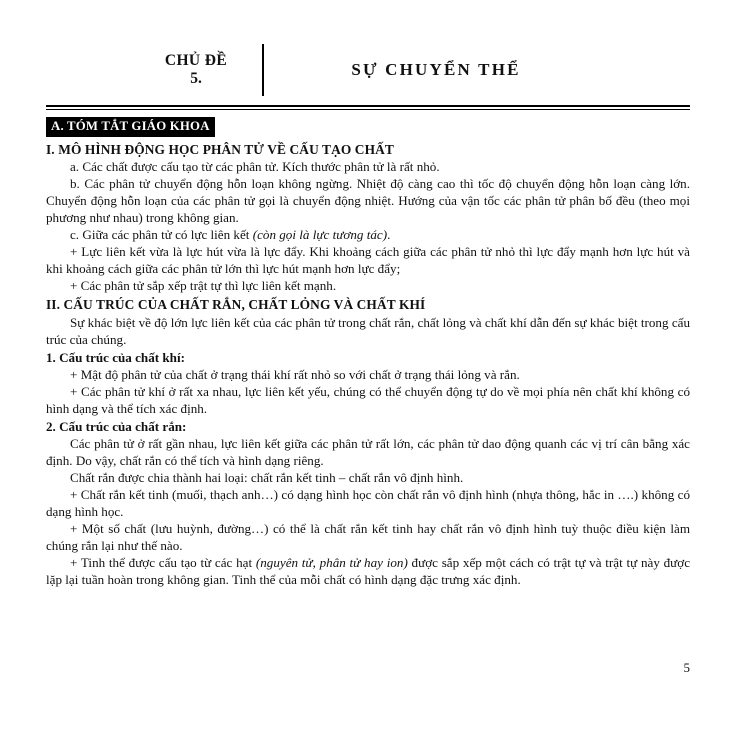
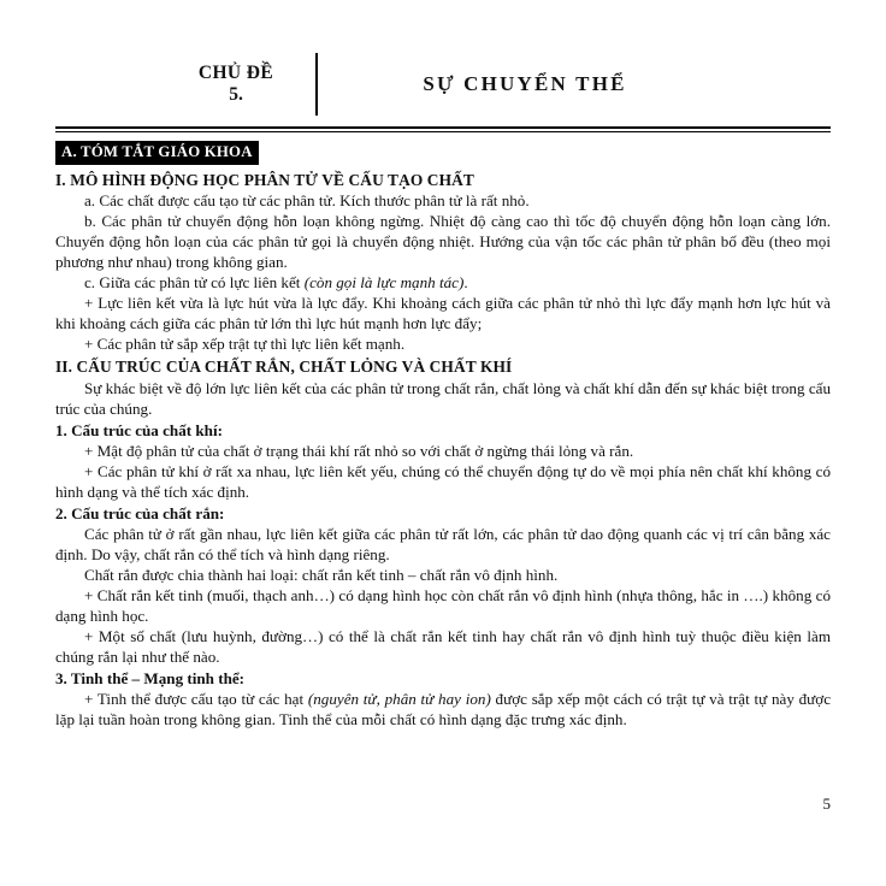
  CHỦ ĐỀ
  5.
  SỰ CHUYỂN THỂ
  A. TÓM TẮT GIÁO KHOA
  I. MÔ HÌNH ĐỘNG HỌC PHÂN TỬ VỀ CẤU TẠO CHẤT
  a. Các chất được cấu tạo từ các phân tử. Kích thước phân tử là rất nhỏ.
  b. Các phân tử chuyển động hỗn loạn không ngừng. Nhiệt độ càng cao thì tốc độ chuyển động hỗn loạn càng lớn. Chuyển động hỗn loạn của các phân tử gọi là chuyển động nhiệt. Hướng của vận tốc các phân tử phân bố đều (theo mọi phương như nhau) trong không gian.
- c. Giữa các phân tử có lực liên kết (còn gọi là lực tương tác).
+ c. Giữa các phân tử có lực liên kết (còn gọi là lực mạnh tác).
  + Lực liên kết vừa là lực hút vừa là lực đẩy. Khi khoảng cách giữa các phân tử nhỏ thì lực đẩy mạnh hơn lực hút và khi khoảng cách giữa các phân tử lớn thì lực hút mạnh hơn lực đẩy;
  + Các phân tử sắp xếp trật tự thì lực liên kết mạnh.
  II. CẤU TRÚC CỦA CHẤT RẮN, CHẤT LỎNG VÀ CHẤT KHÍ
  Sự khác biệt về độ lớn lực liên kết của các phân tử trong chất rắn, chất lỏng và chất khí dẫn đến sự khác biệt trong cấu trúc của chúng.
  1. Cấu trúc của chất khí:
- + Mật độ phân tử của chất ở trạng thái khí rất nhỏ so với chất ở trạng thái lỏng và rắn.
+ + Mật độ phân tử của chất ở trạng thái khí rất nhỏ so với chất ở ngừng thái lỏng và rắn.
  + Các phân tử khí ở rất xa nhau, lực liên kết yếu, chúng có thể chuyển động tự do về mọi phía nên chất khí không có hình dạng và thể tích xác định.
  2. Cấu trúc của chất rắn:
  Các phân tử ở rất gần nhau, lực liên kết giữa các phân tử rất lớn, các phân tử dao động quanh các vị trí cân bằng xác định. Do vậy, chất rắn có thể tích và hình dạng riêng.
  Chất rắn được chia thành hai loại: chất rắn kết tinh – chất rắn vô định hình.
  + Chất rắn kết tinh (muối, thạch anh…) có dạng hình học còn chất rắn vô định hình (nhựa thông, hắc in ….) không có dạng hình học.
  + Một số chất (lưu huỳnh, đường…) có thể là chất rắn kết tinh hay chất rắn vô định hình tuỳ thuộc điều kiện làm chúng rắn lại như thế nào.
+ 3. Tinh thể – Mạng tinh thể:
  + Tinh thể được cấu tạo từ các hạt (nguyên tử, phân tử hay ion) được sắp xếp một cách có trật tự và trật tự này được lặp lại tuần hoàn trong không gian. Tinh thể của mỗi chất có hình dạng đặc trưng xác định.
  5
